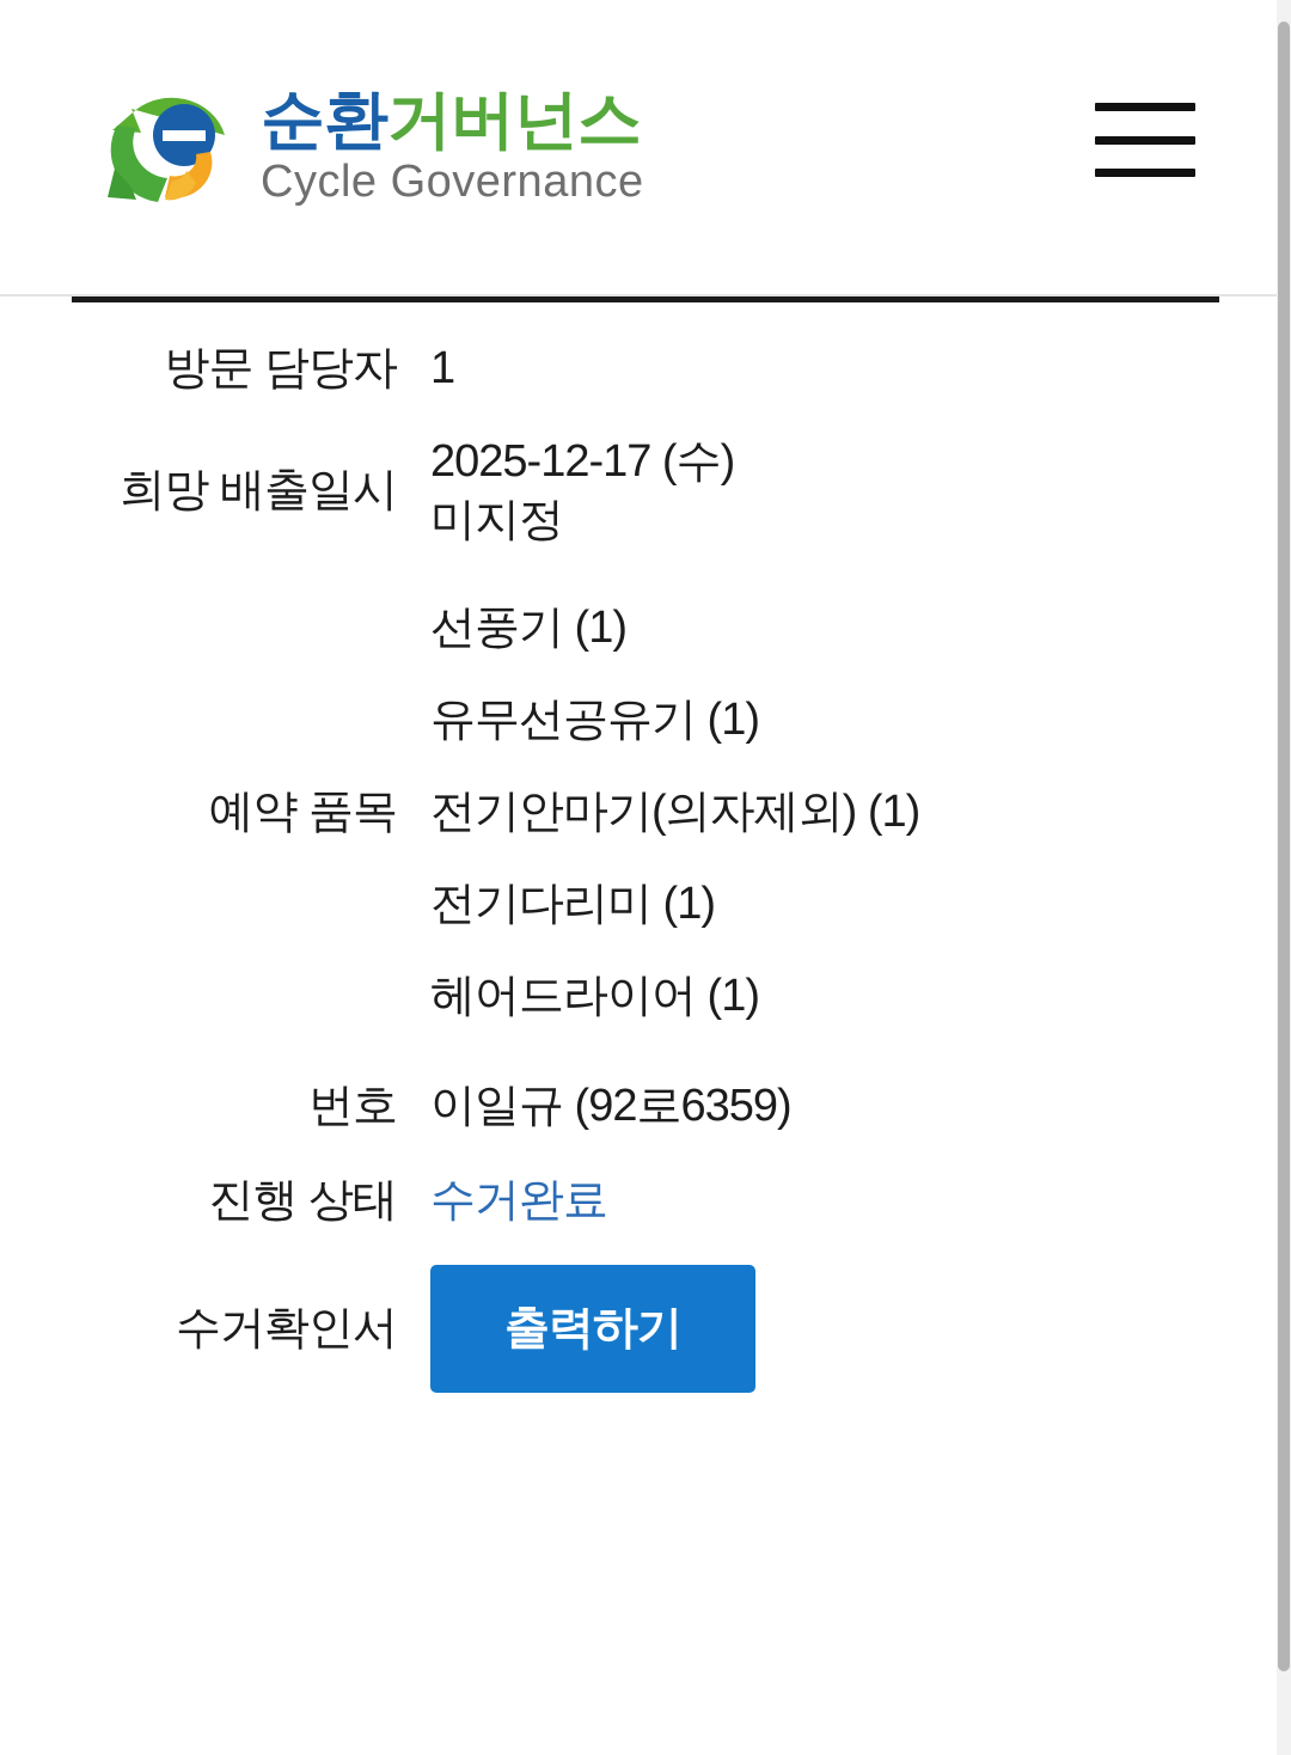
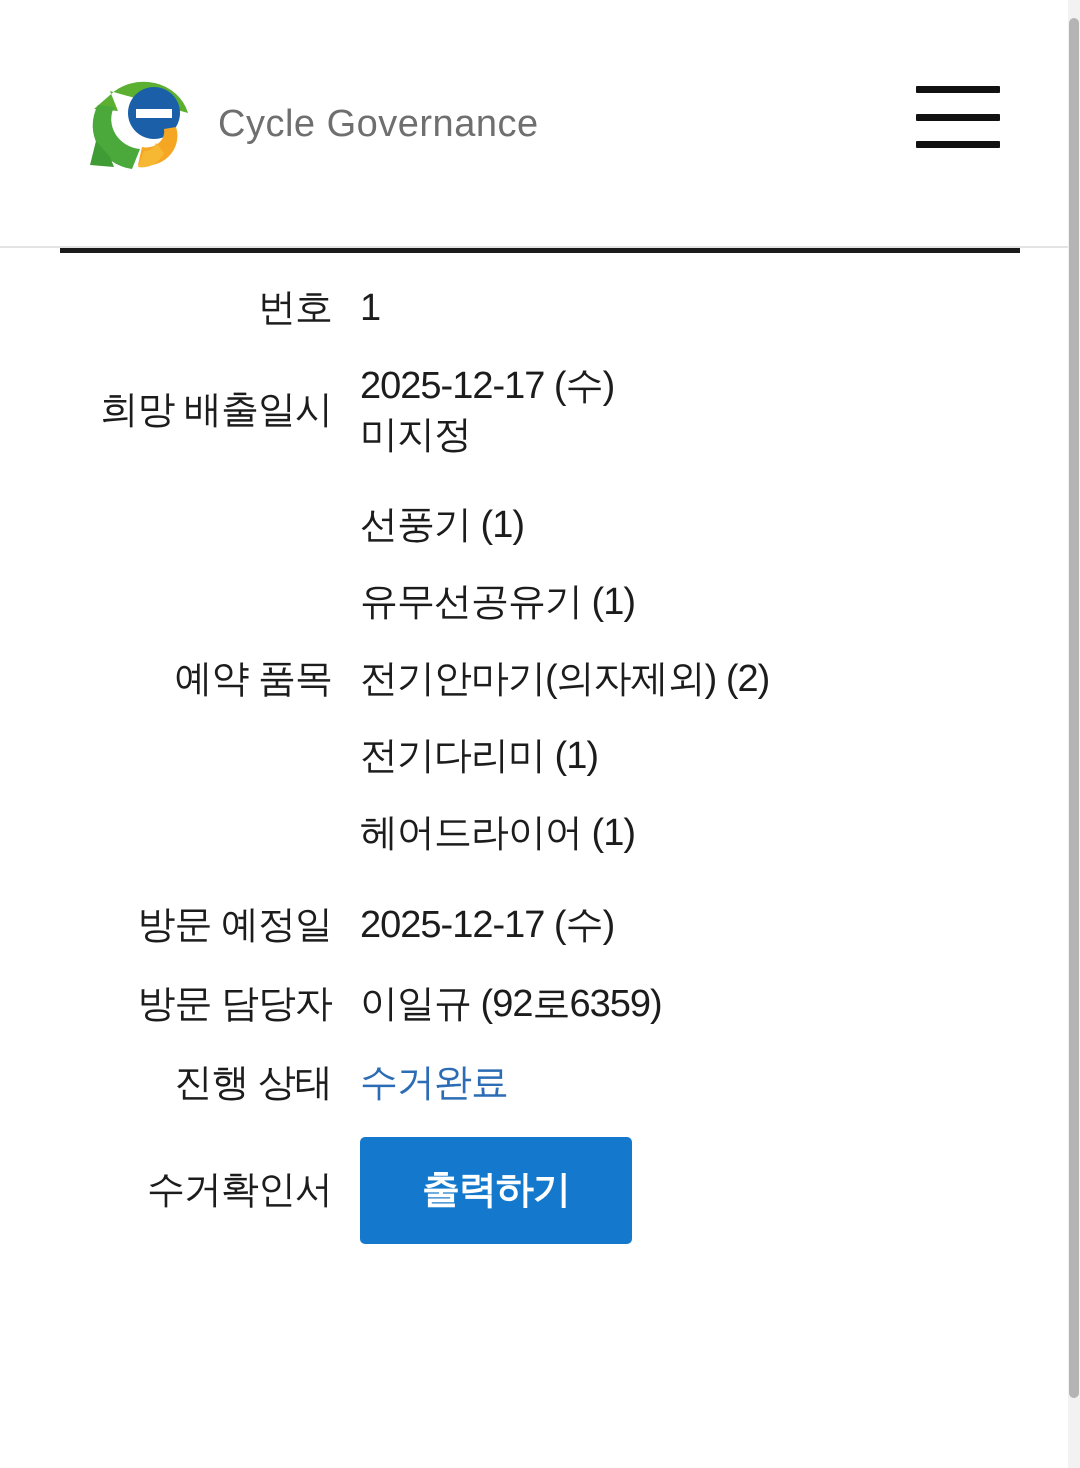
- 순환거버넌스
  Cycle Governance
- 방문 담당자	1
+ 번호	1
  희망 배출일시	2025-12-17 (수) 미지정
- 예약 품목	선풍기 (1) 유무선공유기 (1) 전기안마기(의자제외) (1) 전기다리미 (1) 헤어드라이어 (1)
+ 예약 품목	선풍기 (1) 유무선공유기 (1) 전기안마기(의자제외) (2) 전기다리미 (1) 헤어드라이어 (1)
+ 방문 예정일	2025-12-17 (수)
- 번호	이일규 (92로6359)
+ 방문 담당자	이일규 (92로6359)
  진행 상태	수거완료
  수거확인서	출력하기
